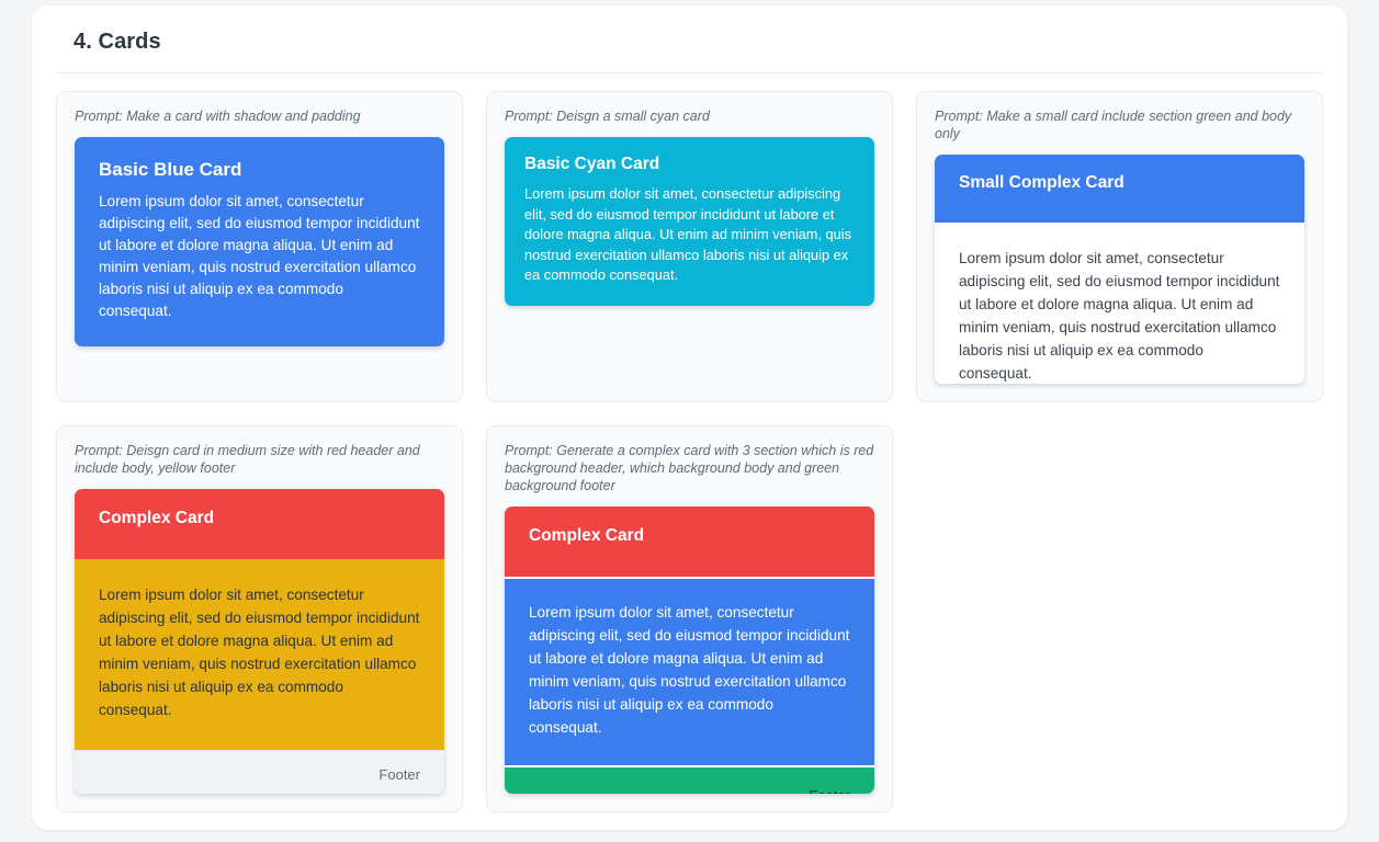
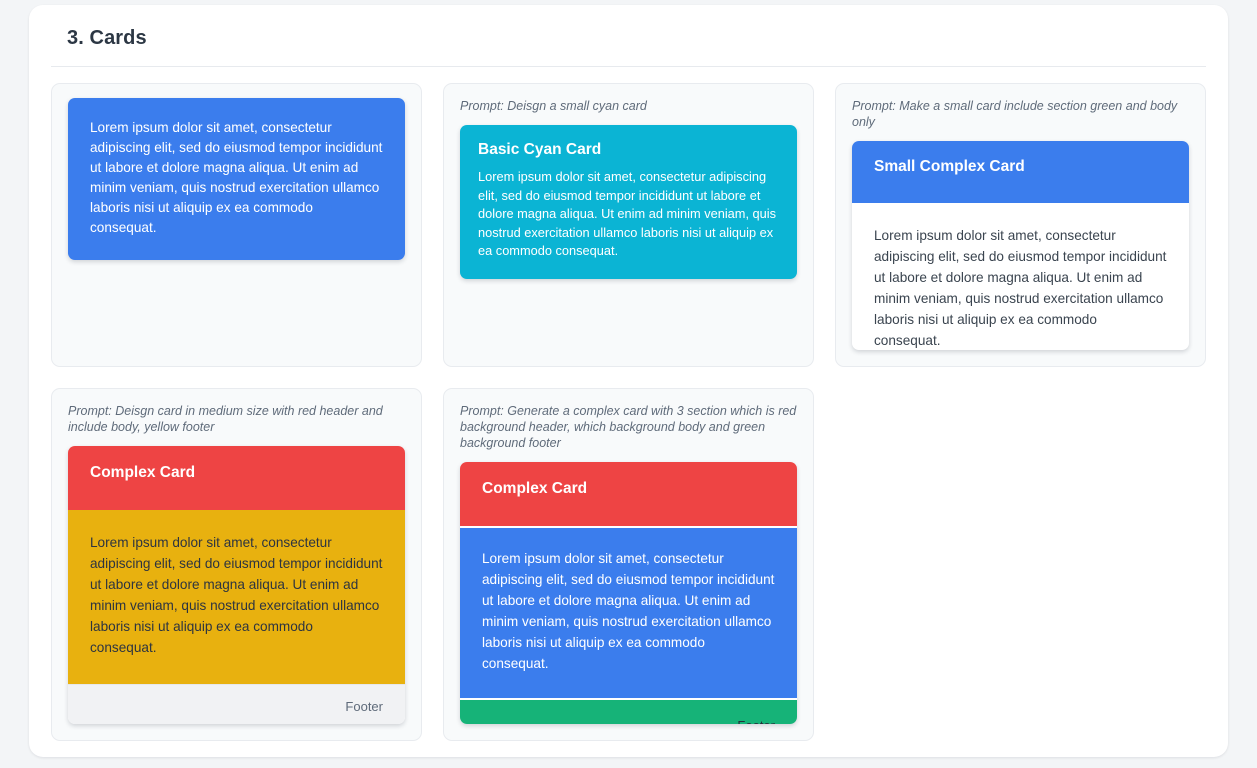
- 4. Cards
+ 3. Cards
- Prompt: Make a card with shadow and padding
- Basic Blue Card
  Lorem ipsum dolor sit amet, consectetur adipiscing elit, sed do eiusmod tempor incididunt ut labore et dolore magna aliqua. Ut enim ad minim veniam, quis nostrud exercitation ullamco laboris nisi ut aliquip ex ea commodo consequat.
  Prompt: Deisgn a small cyan card
  Basic Cyan Card
  Lorem ipsum dolor sit amet, consectetur adipiscing elit, sed do eiusmod tempor incididunt ut labore et dolore magna aliqua. Ut enim ad minim veniam, quis nostrud exercitation ullamco laboris nisi ut aliquip ex ea commodo consequat.
  Prompt: Make a small card include section green and body only
  Small Complex Card
  Lorem ipsum dolor sit amet, consectetur adipiscing elit, sed do eiusmod tempor incididunt ut labore et dolore magna aliqua. Ut enim ad minim veniam, quis nostrud exercitation ullamco laboris nisi ut aliquip ex ea commodo consequat.
  Prompt: Deisgn card in medium size with red header and include body, yellow footer
  Complex Card
  Lorem ipsum dolor sit amet, consectetur adipiscing elit, sed do eiusmod tempor incididunt ut labore et dolore magna aliqua. Ut enim ad minim veniam, quis nostrud exercitation ullamco laboris nisi ut aliquip ex ea commodo consequat.
  Footer
  Prompt: Generate a complex card with 3 section which is red background header, which background body and green background footer
  Complex Card
  Lorem ipsum dolor sit amet, consectetur adipiscing elit, sed do eiusmod tempor incididunt ut labore et dolore magna aliqua. Ut enim ad minim veniam, quis nostrud exercitation ullamco laboris nisi ut aliquip ex ea commodo consequat.
